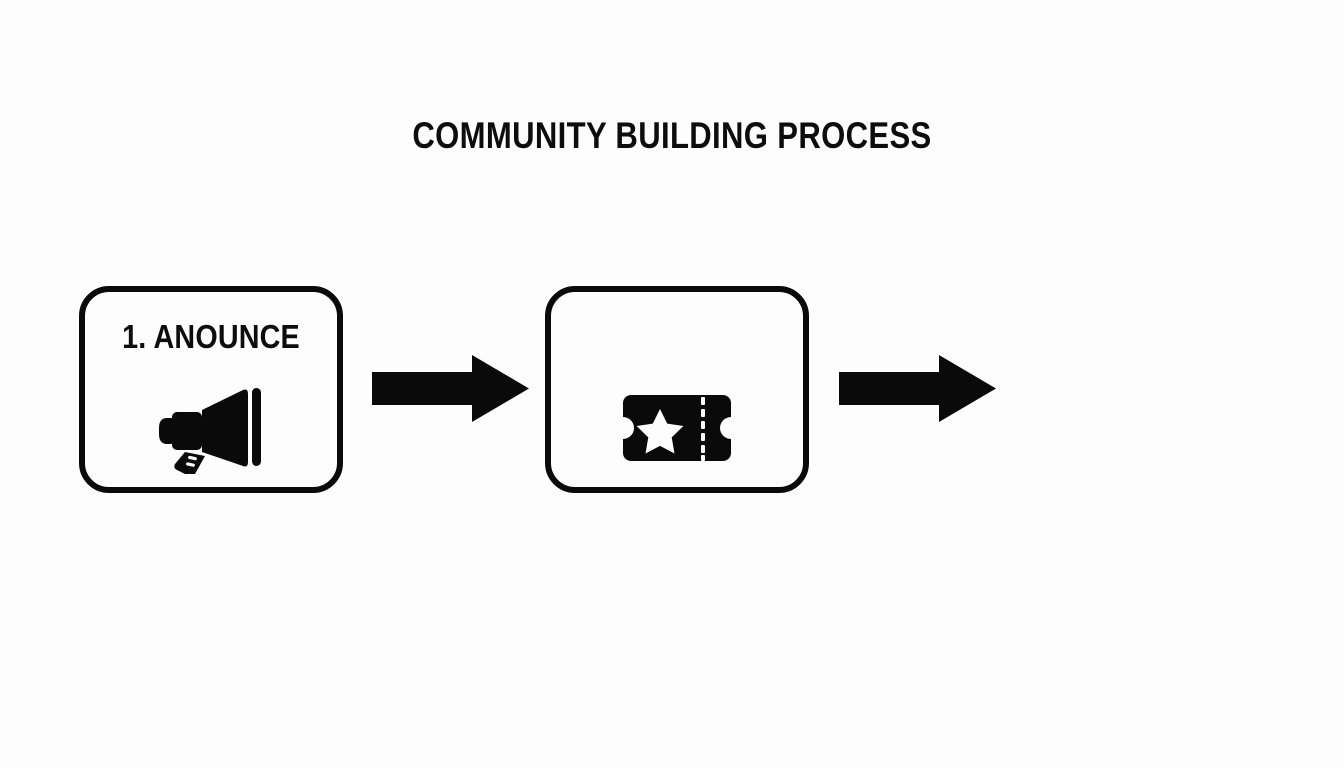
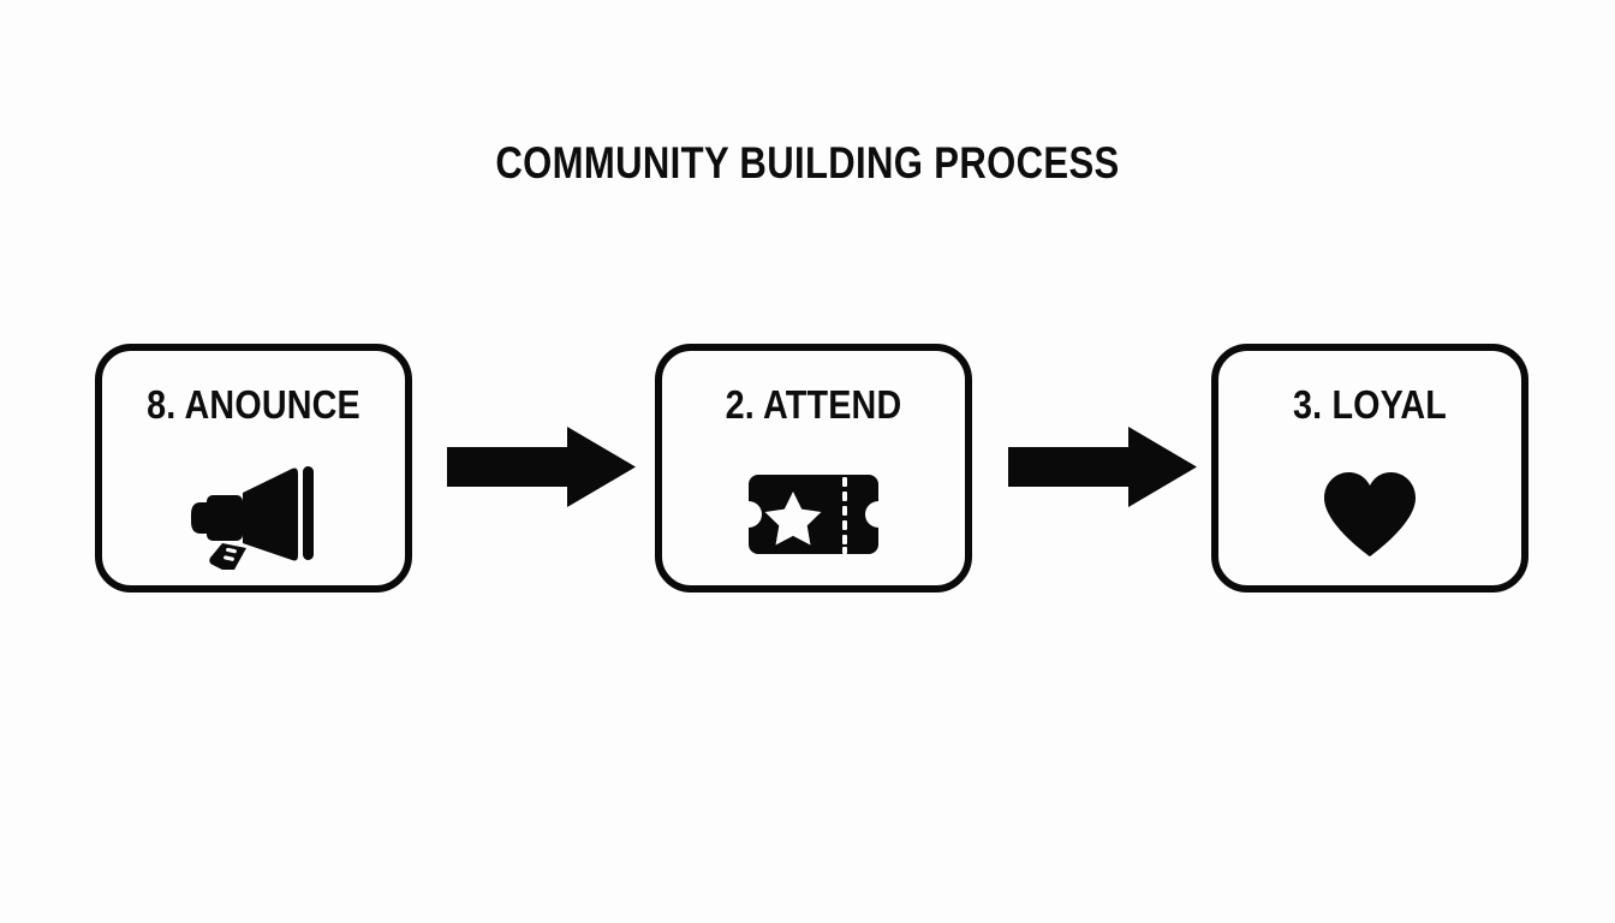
  COMMUNITY BUILDING PROCESS
- 1. ANOUNCE
+ 8. ANOUNCE
+ 2. ATTEND
+ 3. LOYAL
